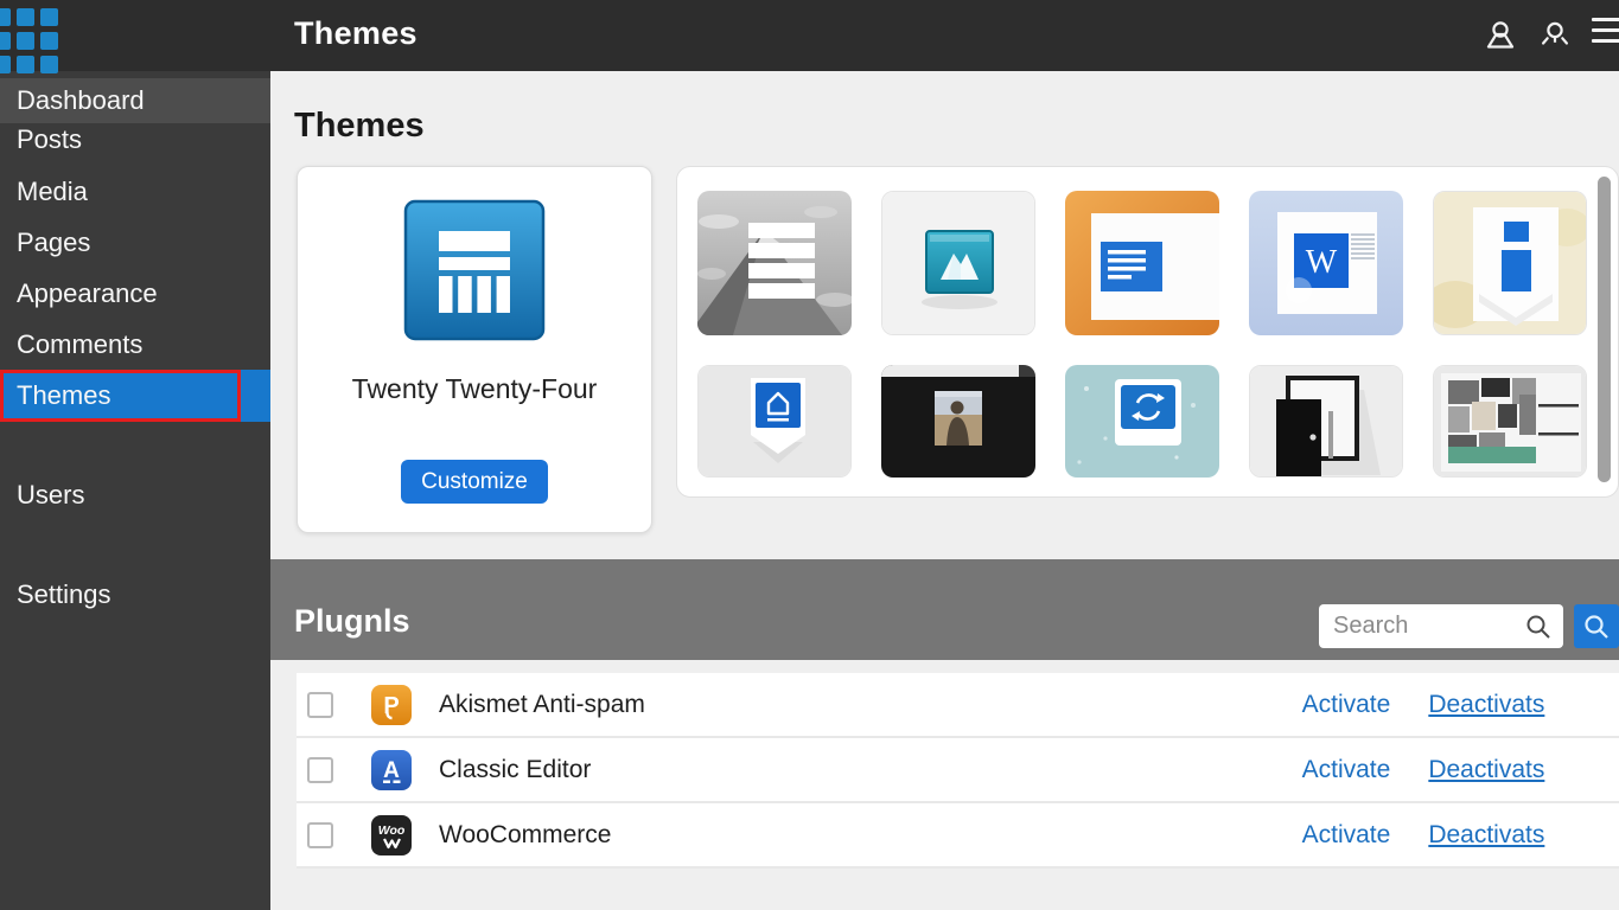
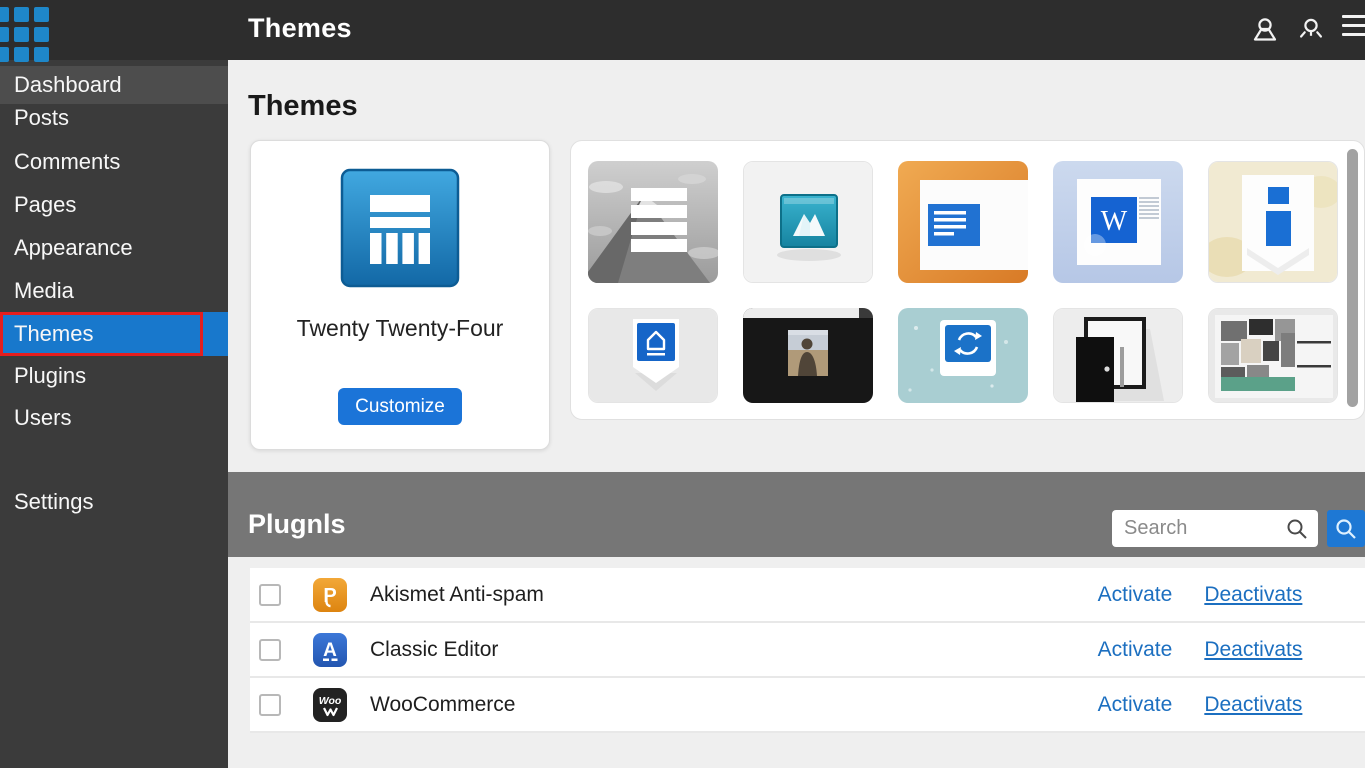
  Themes
  Dashboard
  Posts
- Media
+ Comments
  Pages
  Appearance
- Comments
+ Media
  Themes
+ Plugins
  Users
  Settings
  Themes
  Twenty Twenty-Four
  Customize
  W
  Plugnls
  Search
  P
  Akismet Anti-spam
  Activate
  Deactivats
  A
  Classic Editor
  Activate
  Deactivats
  Woo
  WooCommerce
  Activate
  Deactivats
